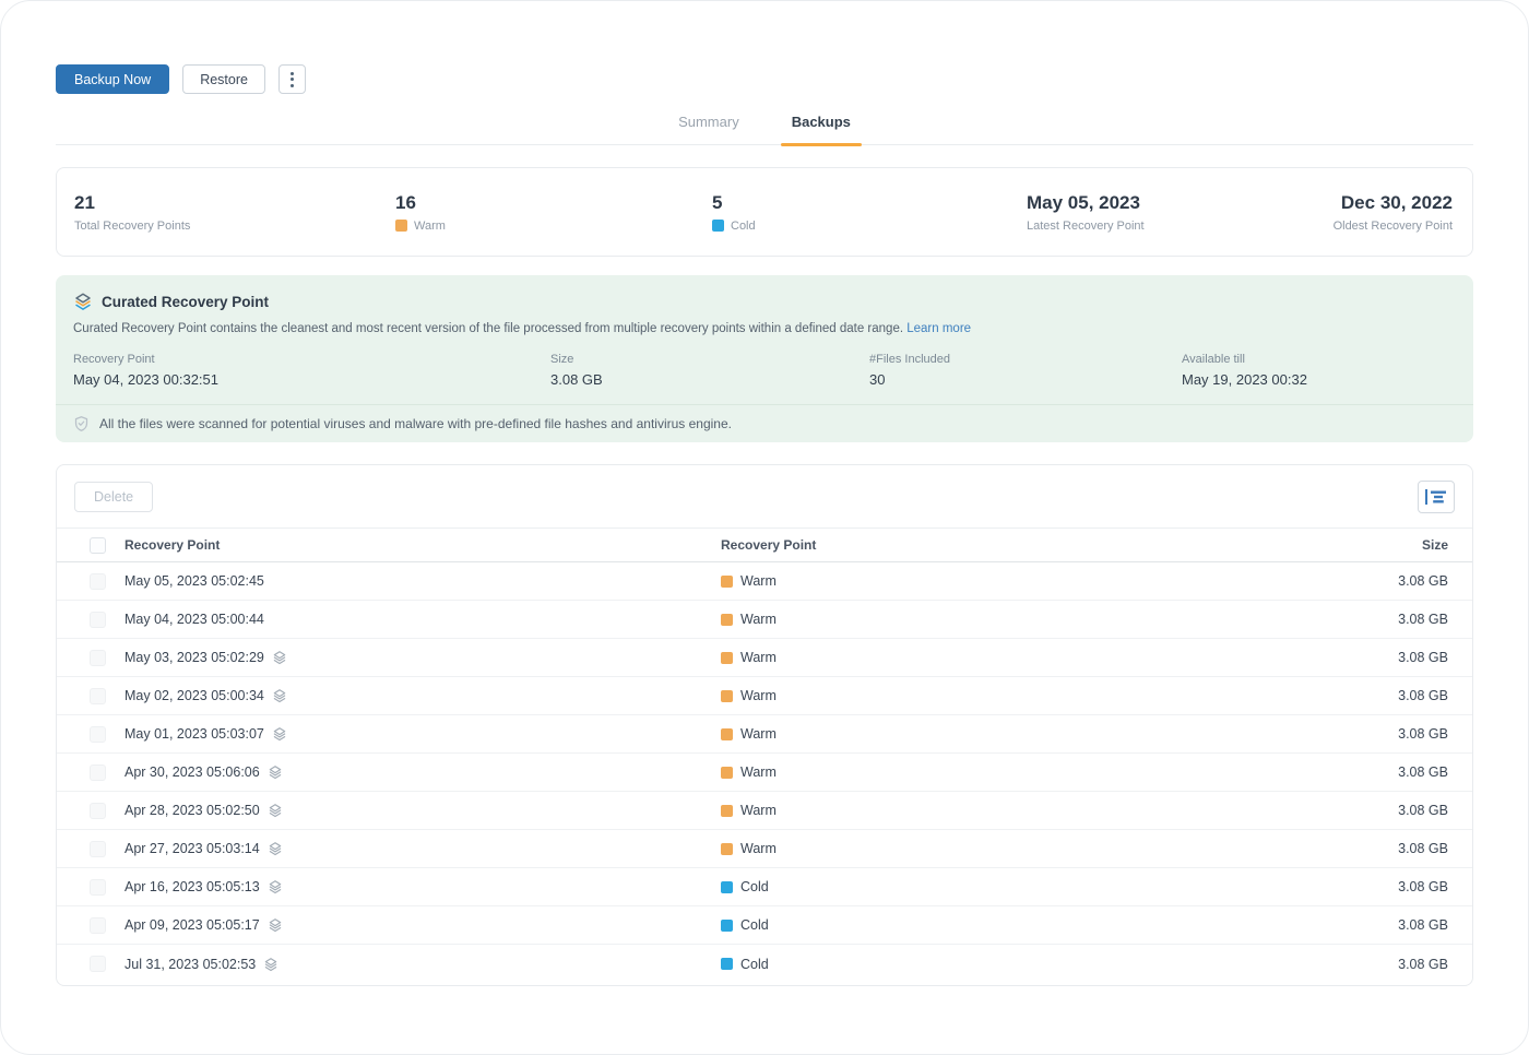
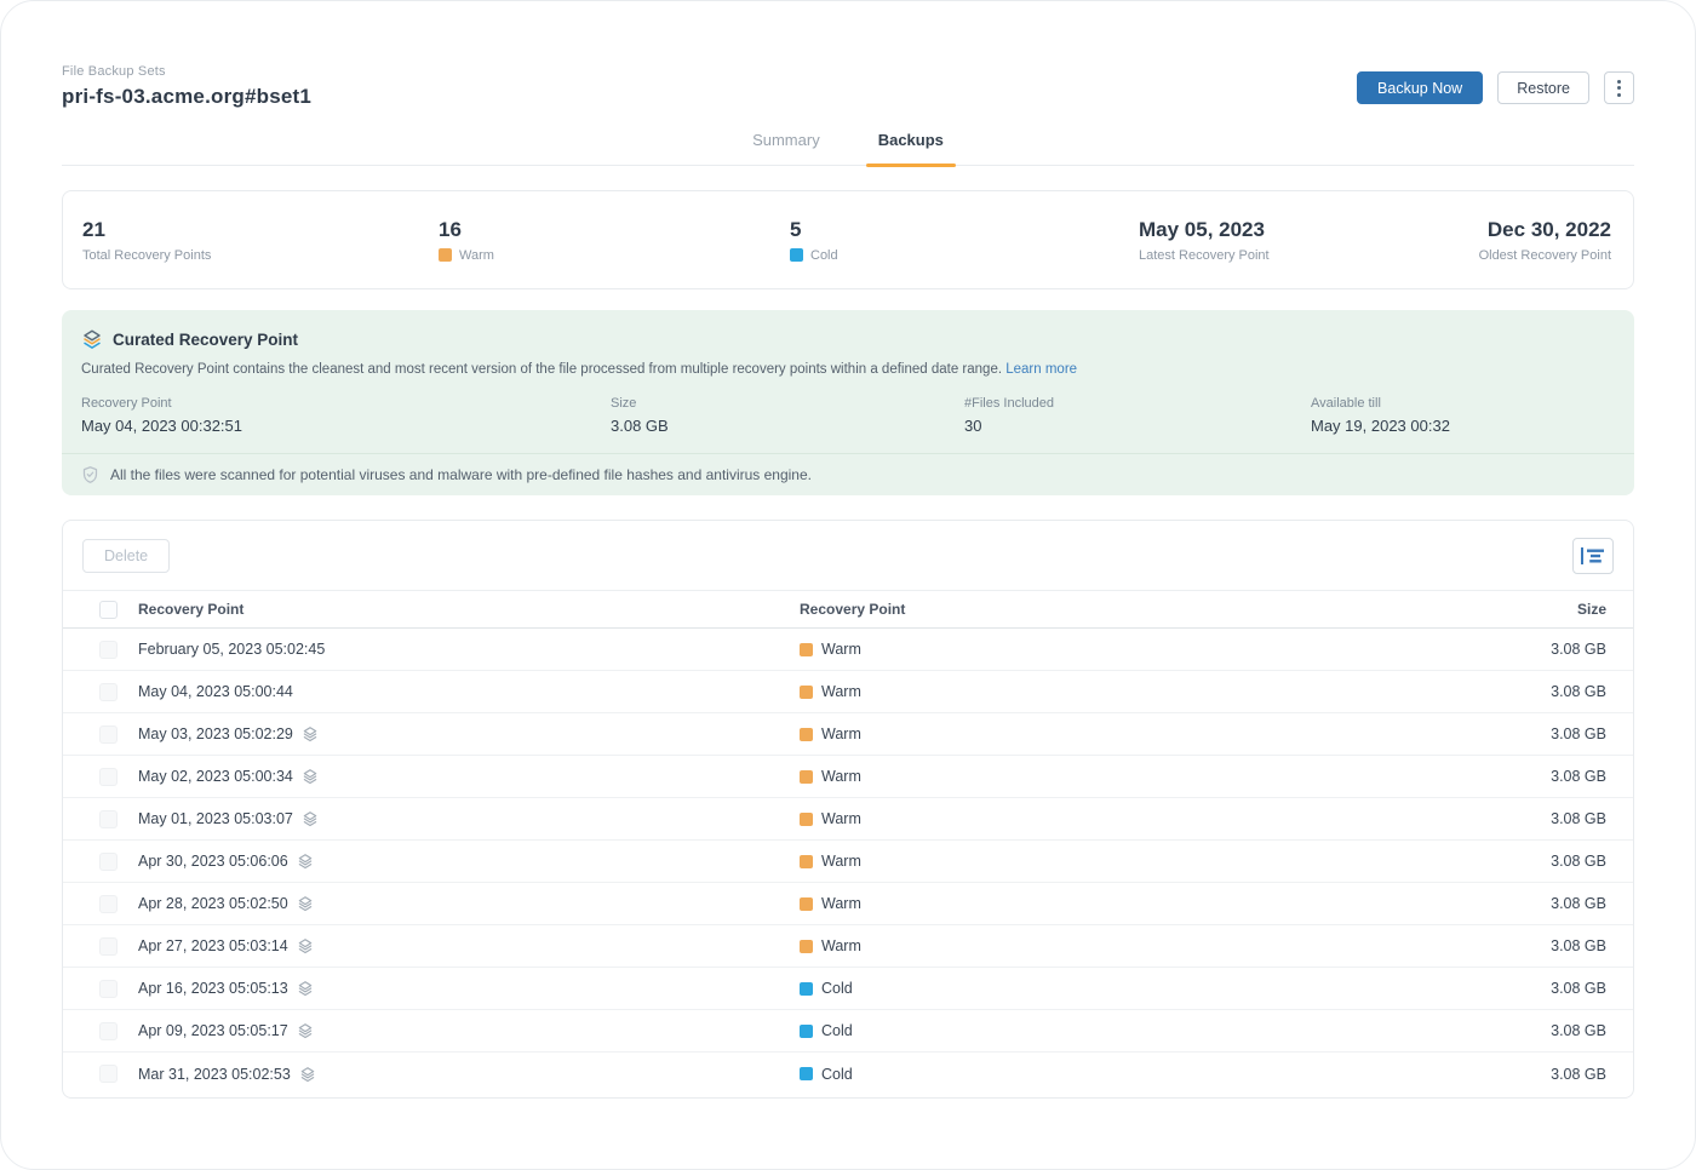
+ File Backup Sets
+ pri-fs-03.acme.org#bset1
  Backup Now
  Restore
  Summary
  Backups
  21
  Total Recovery Points
  16
  Warm
  5
  Cold
  May 05, 2023
  Latest Recovery Point
  Dec 30, 2022
  Oldest Recovery Point
  Curated Recovery Point
  Curated Recovery Point contains the cleanest and most recent version of the file processed from multiple recovery points within a defined date range. Learn more
  Recovery Point
  May 04, 2023 00:32:51
  Size
  3.08 GB
  #Files Included
  30
  Available till
  May 19, 2023 00:32
  All the files were scanned for potential viruses and malware with pre-defined file hashes and antivirus engine.
  Delete
  Recovery Point
  Recovery Point
  Size
- May 05, 2023 05:02:45
+ February 05, 2023 05:02:45
  Warm
  3.08 GB
  May 04, 2023 05:00:44
  Warm
  3.08 GB
  May 03, 2023 05:02:29
  Warm
  3.08 GB
  May 02, 2023 05:00:34
  Warm
  3.08 GB
  May 01, 2023 05:03:07
  Warm
  3.08 GB
  Apr 30, 2023 05:06:06
  Warm
  3.08 GB
  Apr 28, 2023 05:02:50
  Warm
  3.08 GB
  Apr 27, 2023 05:03:14
  Warm
  3.08 GB
  Apr 16, 2023 05:05:13
  Cold
  3.08 GB
  Apr 09, 2023 05:05:17
  Cold
  3.08 GB
- Jul 31, 2023 05:02:53
+ Mar 31, 2023 05:02:53
  Cold
  3.08 GB
